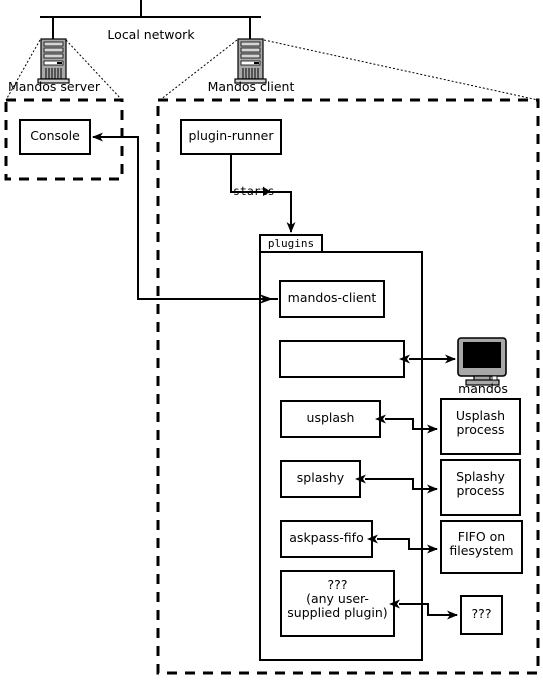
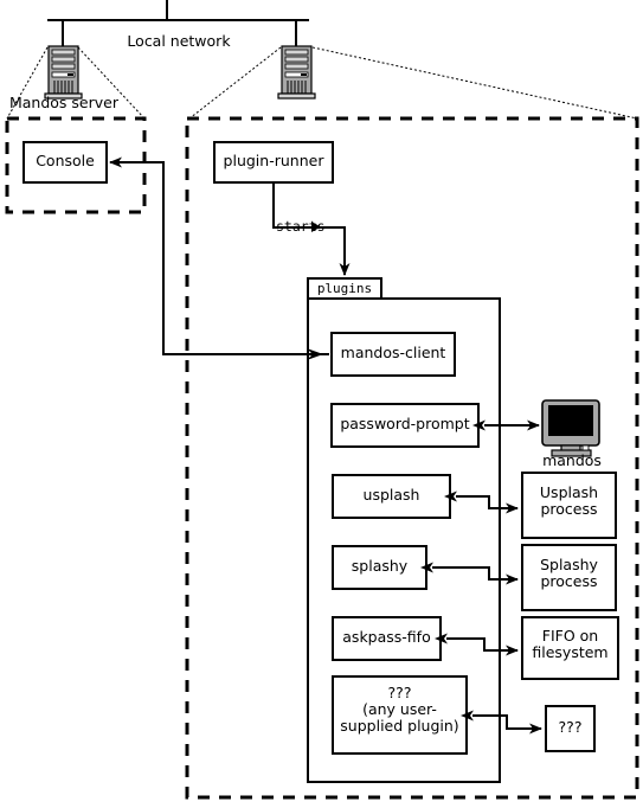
  Local network
  Mandos server
- Mandos client
  plugins
  starts
  Console
  plugin-runner
  mandos-client
+ password-prompt
  usplash
  splashy
  askpass-fifo
  ???
  (any user-
  supplied plugin)
  mandos
  Usplash
  process
  Splashy
  process
  FIFO on
  filesystem
  ???
